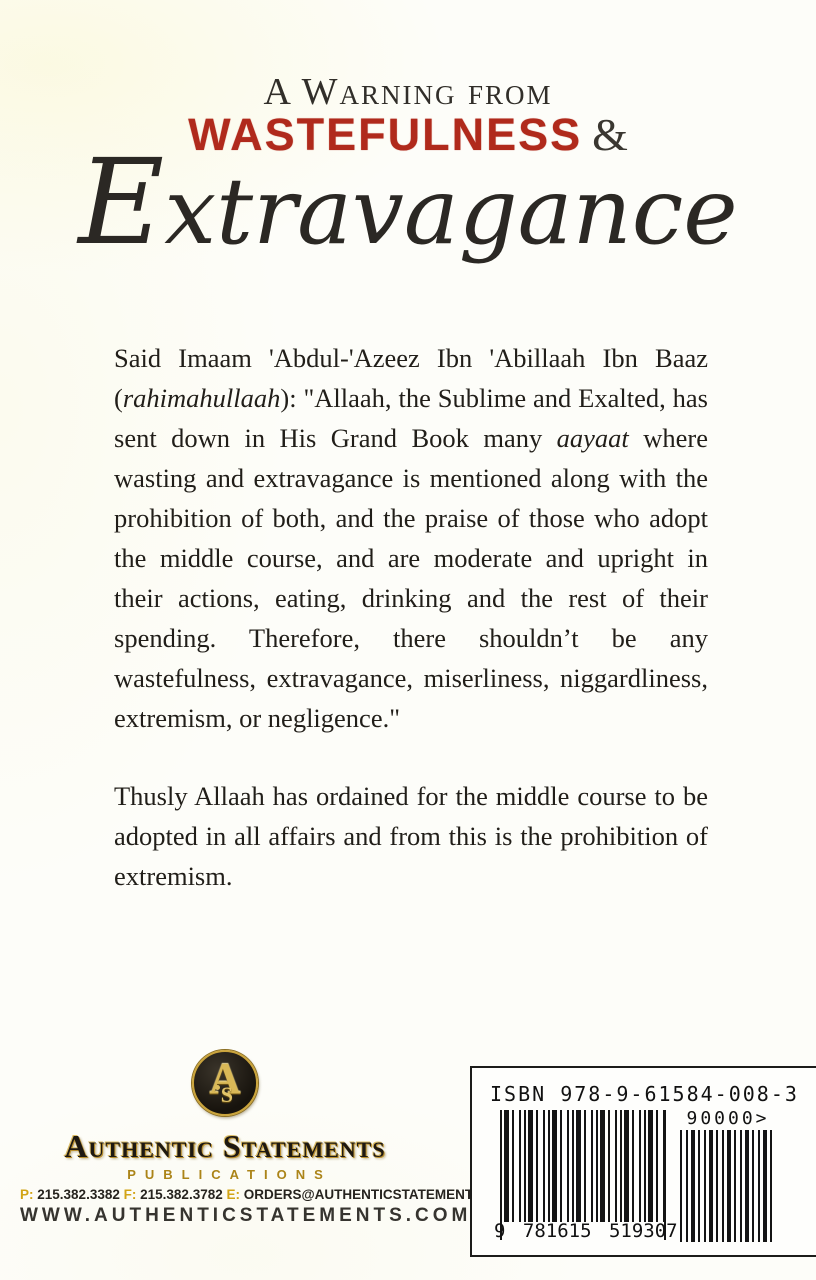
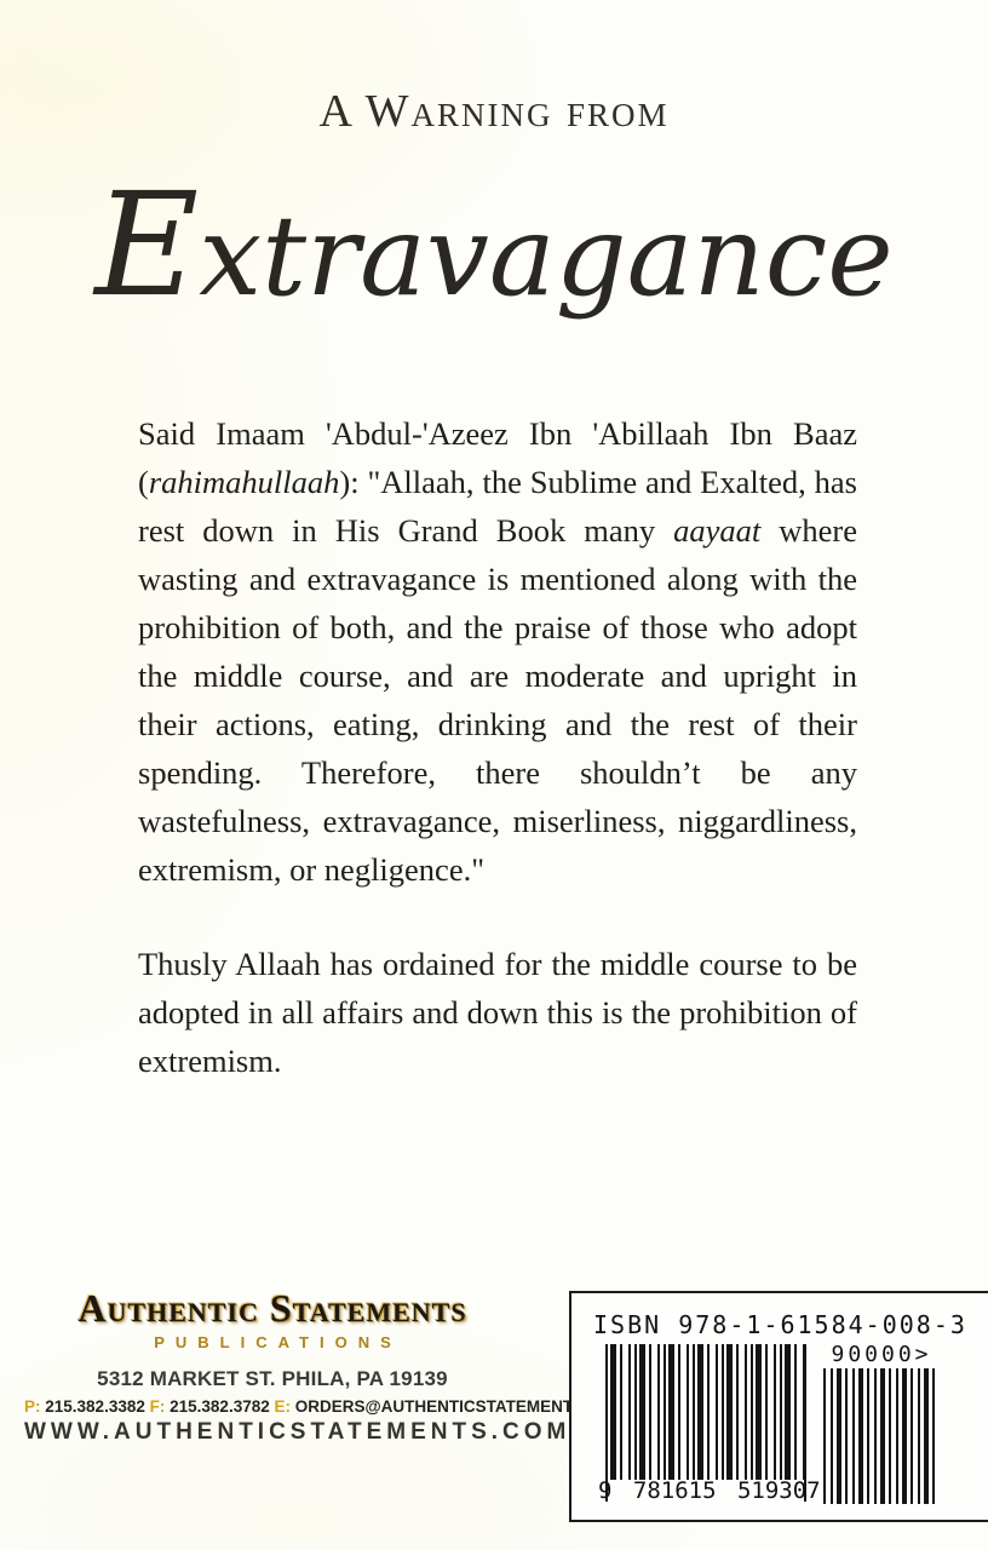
  A Warning from
- WASTEFULNESS &
  Extravagance
- Said Imaam 'Abdul-'Azeez Ibn 'Abillaah Ibn Baaz (rahimahullaah): "Allaah, the Sublime and Exalted, has sent down in His Grand Book many aayaat where wasting and extravagance is mentioned along with the prohibition of both, and the praise of those who adopt the middle course, and are moderate and upright in their actions, eating, drinking and the rest of their spending. Therefore, there shouldn’t be any wastefulness, extravagance, miserliness, niggardliness, extremism, or negligence."
+ Said Imaam 'Abdul-'Azeez Ibn 'Abillaah Ibn Baaz (rahimahullaah): "Allaah, the Sublime and Exalted, has rest down in His Grand Book many aayaat where wasting and extravagance is mentioned along with the prohibition of both, and the praise of those who adopt the middle course, and are moderate and upright in their actions, eating, drinking and the rest of their spending. Therefore, there shouldn’t be any wastefulness, extravagance, miserliness, niggardliness, extremism, or negligence."
- Thusly Allaah has ordained for the middle course to be adopted in all affairs and from this is the prohibition of extremism.
+ Thusly Allaah has ordained for the middle course to be adopted in all affairs and down this is the prohibition of extremism.
- A
- S
  Authentic Statements
  PUBLICATIONS
+ 5312 MARKET ST. PHILA, PA 19139
  P: 215.382.3382 F: 215.382.3782 E: ORDERS@AUTHENTICSTATEMEN
  WWW.AUTHENTICSTATEMENTS.COM
- ISBN 978-9-61584-008-3
+ ISBN 978-1-61584-008-3
  9 781615 519307
  90000>
